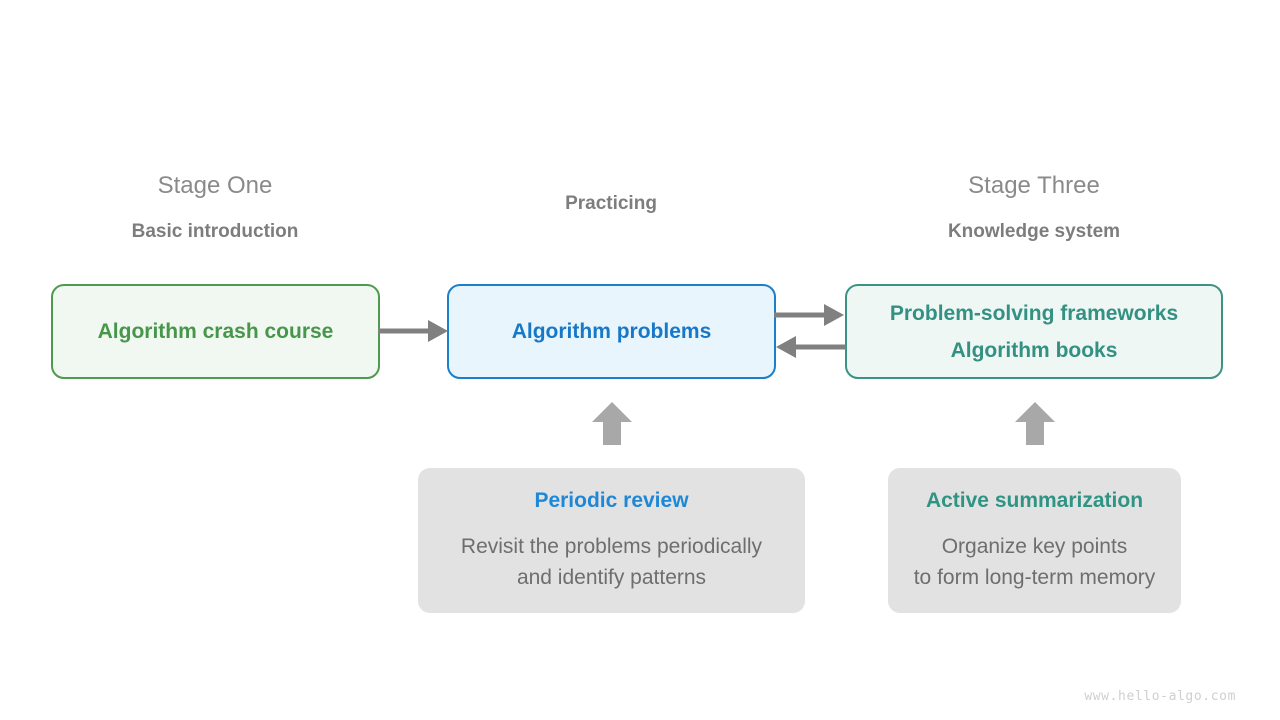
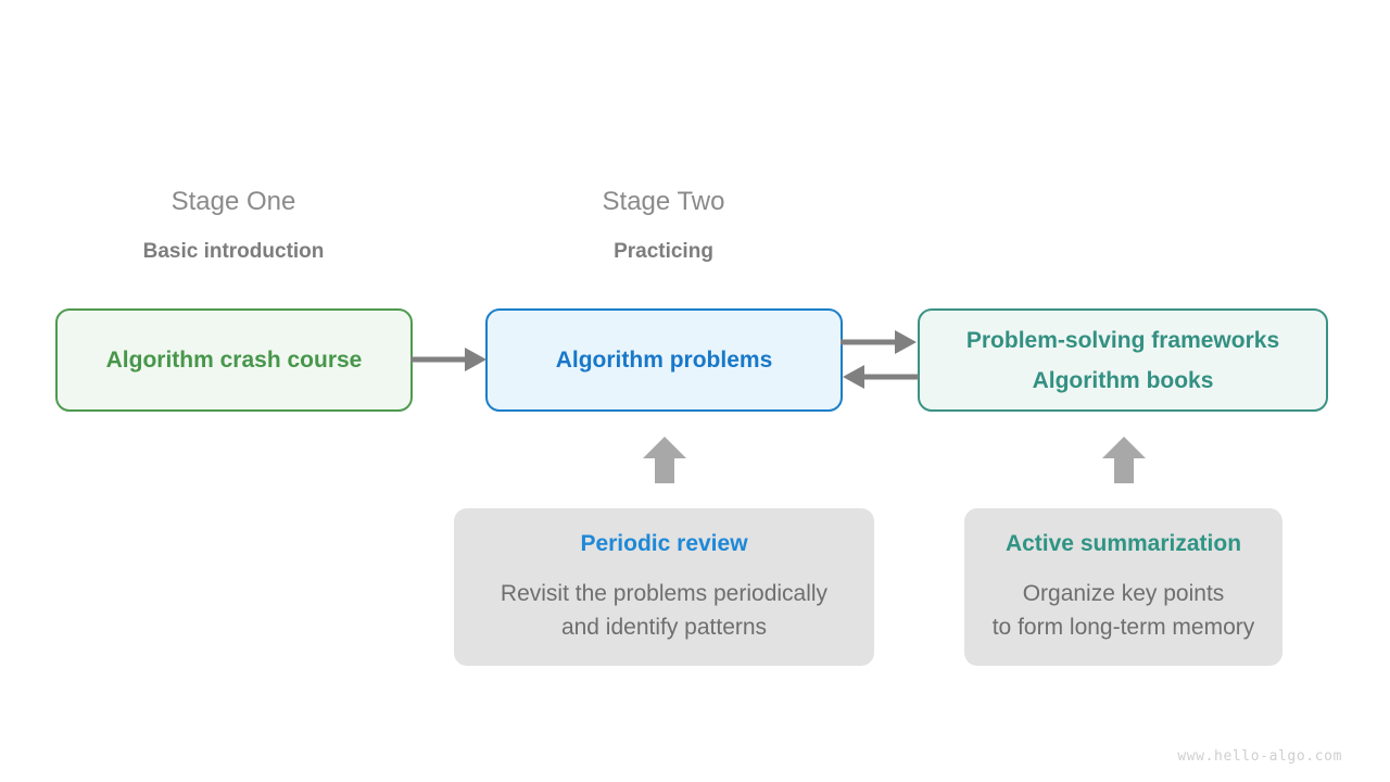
  Stage One
  Basic introduction
+ Stage Two
  Practicing
- Stage Three
- Knowledge system
  Algorithm crash course
  Algorithm problems
  Problem-solving frameworks
  Algorithm books
  Periodic review
  Revisit the problems periodically
  and identify patterns
  Active summarization
  Organize key points
  to form long-term memory
  www.hello-algo.com
